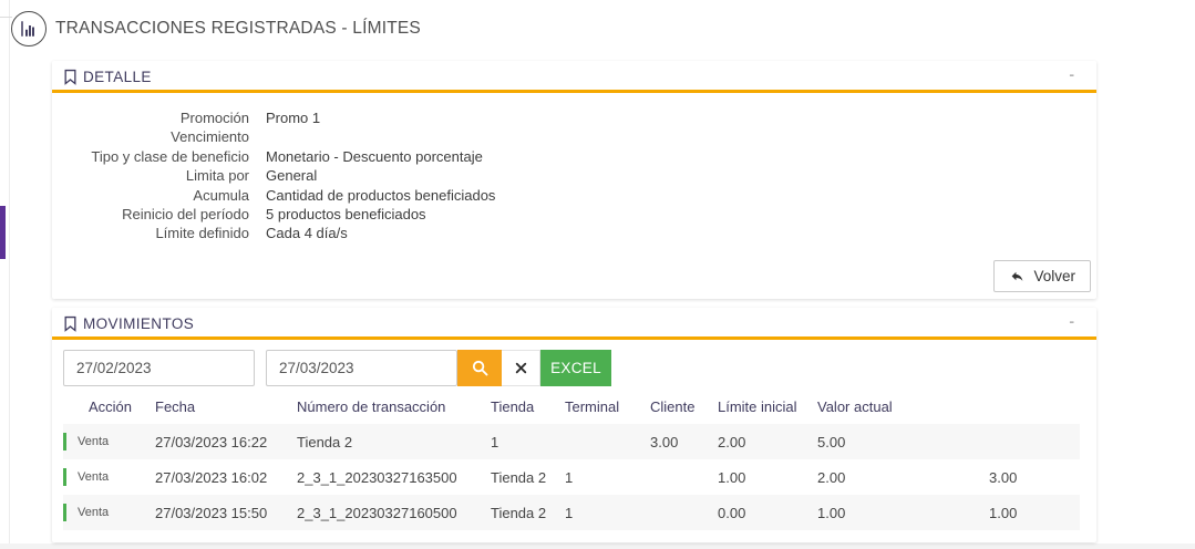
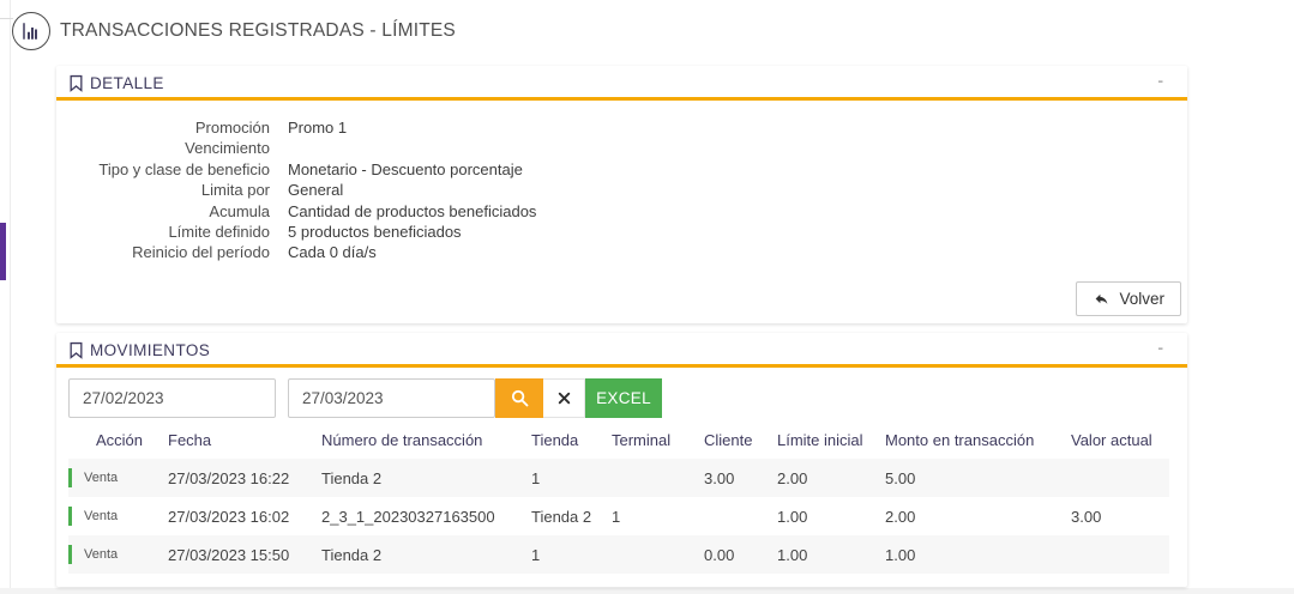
  TRANSACCIONES REGISTRADAS - LÍMITES
  DETALLE
  -
  Promoción
  Promo 1
  Vencimiento
  Tipo y clase de beneficio
  Monetario - Descuento porcentaje
  Limita por
  General
  Acumula
  Cantidad de productos beneficiados
- Reinicio del período
+ Límite definido
  5 productos beneficiados
- Límite definido
+ Reinicio del período
- Cada 4 día/s
+ Cada 0 día/s
  Volver
  MOVIMIENTOS
  -
  27/02/2023
  27/03/2023
  EXCEL
  Acción
  Fecha
  Número de transacción
  Tienda
  Terminal
  Cliente
  Límite inicial
+ Monto en transacción
  Valor actual
  Venta
  27/03/2023 16:22
  Tienda 2
  1
  3.00
  2.00
  5.00
  Venta
  27/03/2023 16:02
  2_3_1_20230327163500
  Tienda 2
  1
  1.00
  2.00
  3.00
  Venta
  27/03/2023 15:50
- 2_3_1_20230327160500
  Tienda 2
  1
  0.00
  1.00
  1.00
